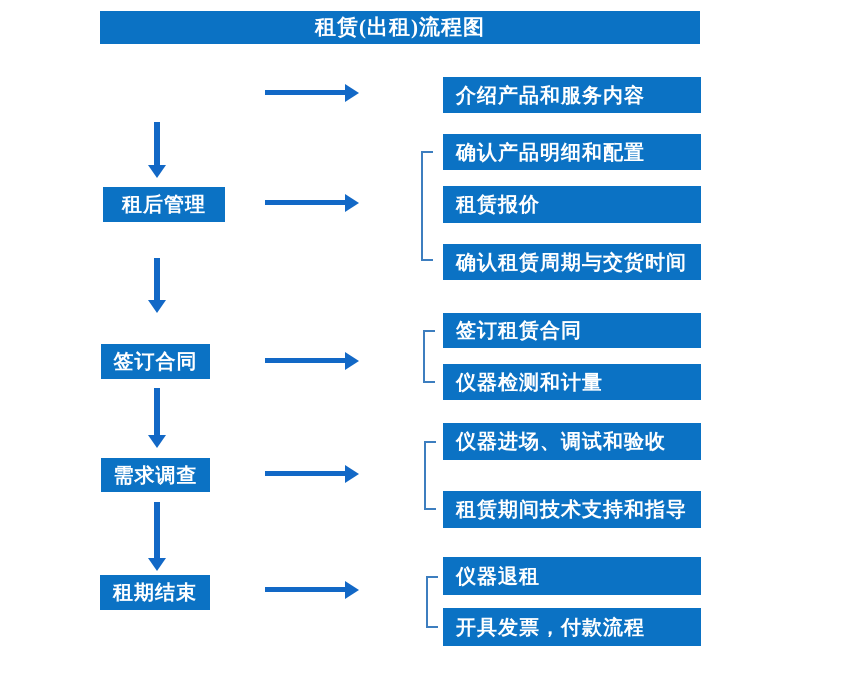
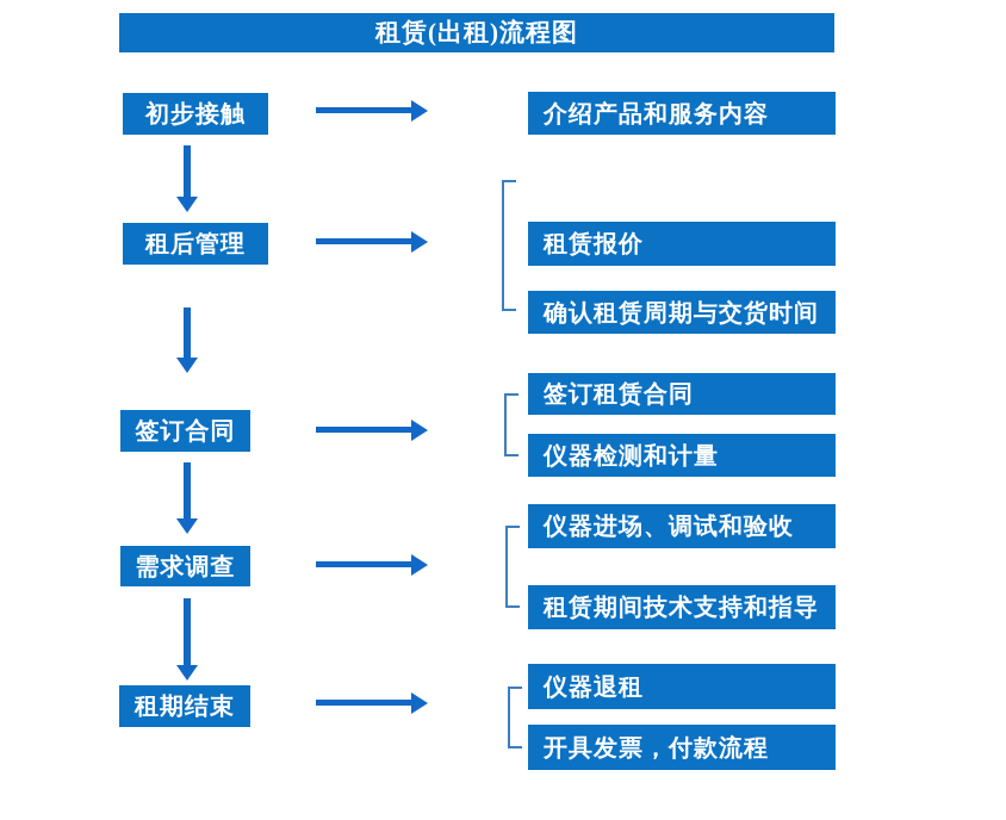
  租赁(出租)流程图
+ 初步接触
  介绍产品和服务内容
  租后管理
- 确认产品明细和配置
  租赁报价
  确认租赁周期与交货时间
  签订合同
  签订租赁合同
  仪器检测和计量
  需求调查
  仪器进场、调试和验收
  租赁期间技术支持和指导
  租期结束
  仪器退租
  开具发票，付款流程
